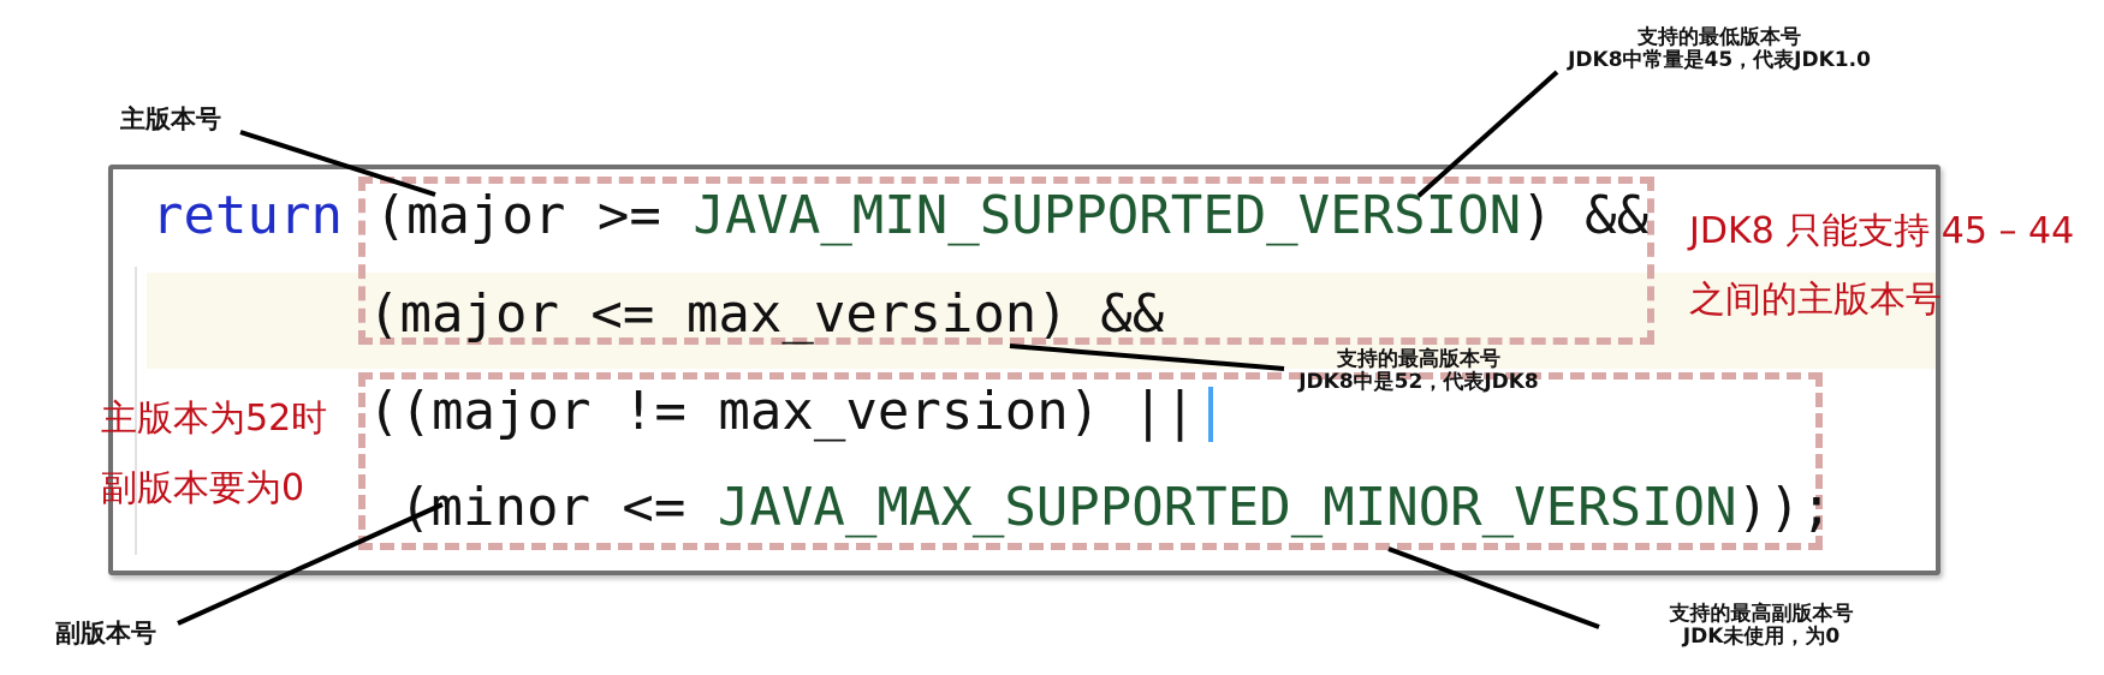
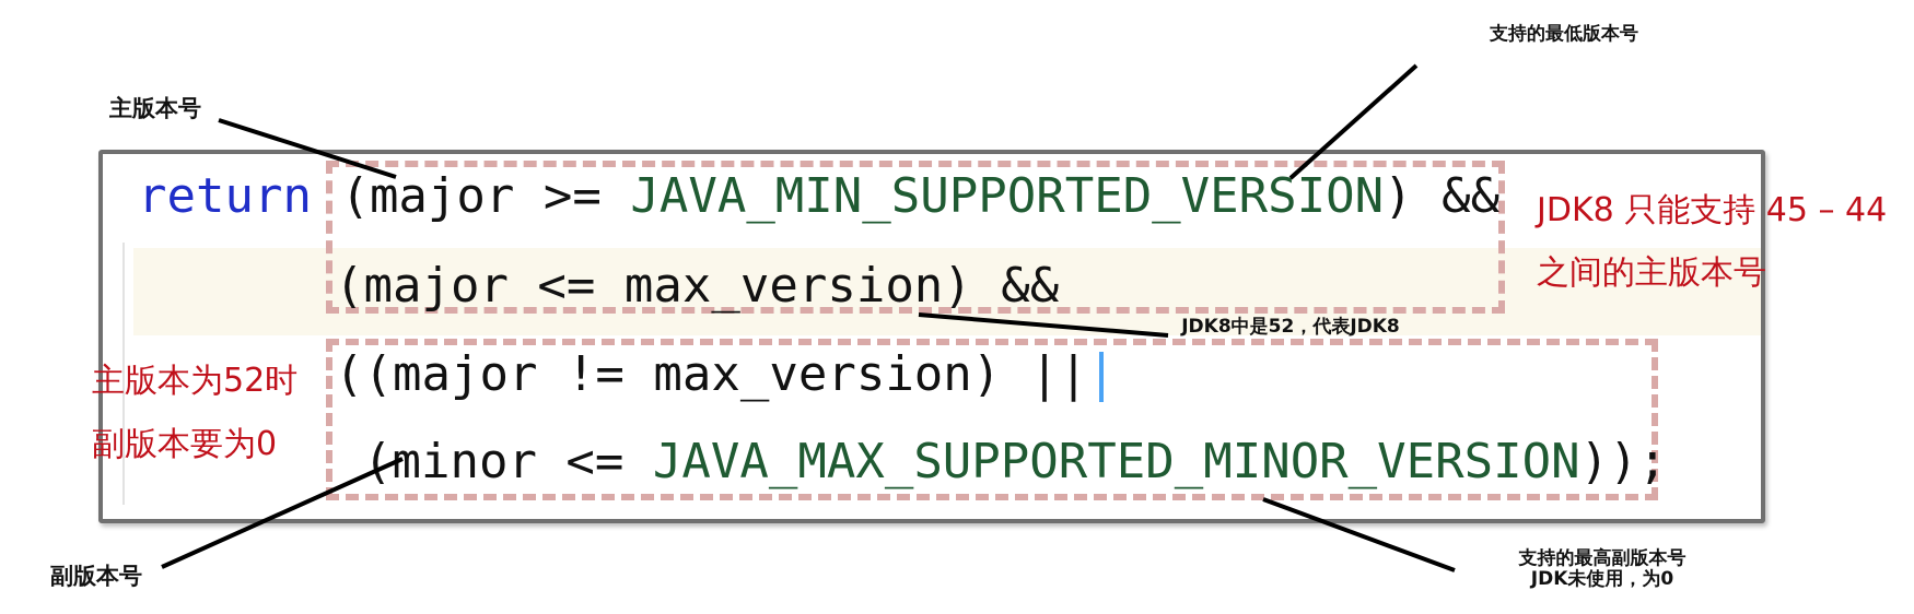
  return (major >= JAVA_MIN_SUPPORTED_VERSION) &&
  (major <= max_version) &&
  ((major != max_version) ||
  (minor <= JAVA_MAX_SUPPORTED_MINOR_VERSION));
  JDK8 只能支持 45 – 44
  之间的主版本号
  主版本为52时
  副版本要为0
  主版本号
  副版本号
  支持的最低版本号
- JDK8中常量是45，代表JDK1.0
- 支持的最高版本号
  JDK8中是52，代表JDK8
  支持的最高副版本号
  JDK未使用，为0
